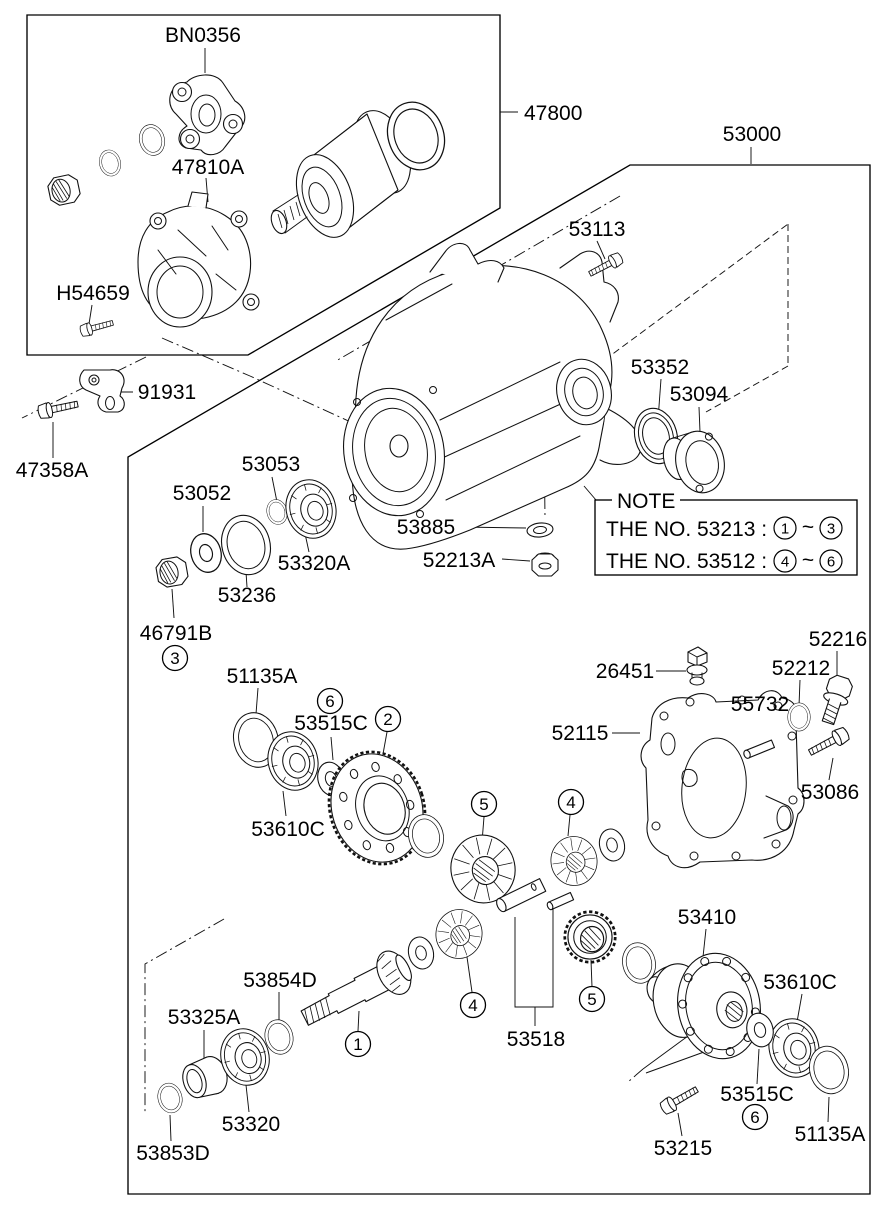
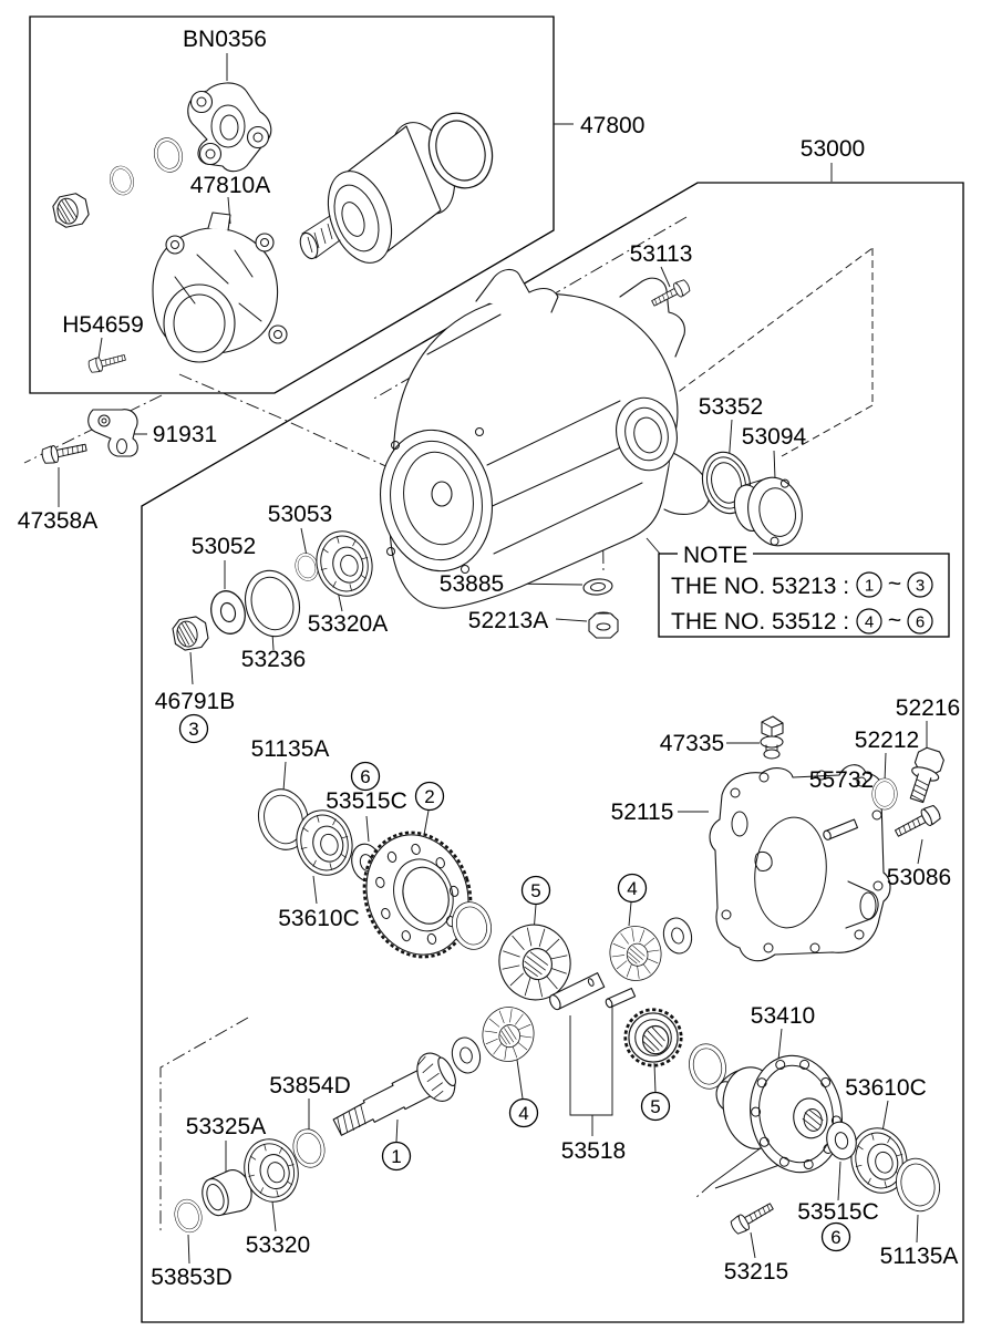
  NOTE
  THE NO. 53213 :
  1
  ~
  3
  THE NO. 53512 :
  4
  ~
  6
  BN0356
  47810A
  H54659
  47800
  53000
  53113
  91931
  47358A
  53352
  53094
  53885
  52213A
  53053
  53052
  53320A
  53236
  46791B
  51135A
  53515C
  53610C
- 26451
+ 47335
  52115
  52216
  52212
  55732
  53086
  53854D
  53325A
  53320
  53853D
  53518
  53410
  53610C
  53515C
  51135A
  53215
  3
  6
  2
  5
  4
  4
  5
  1
  6
